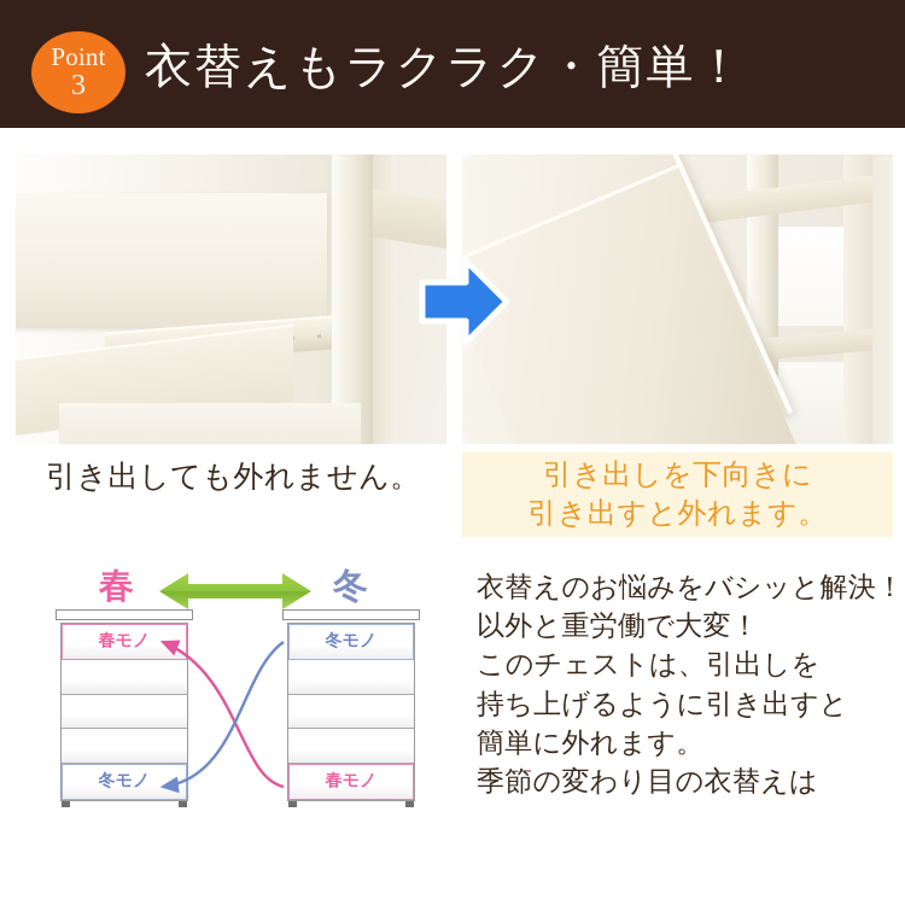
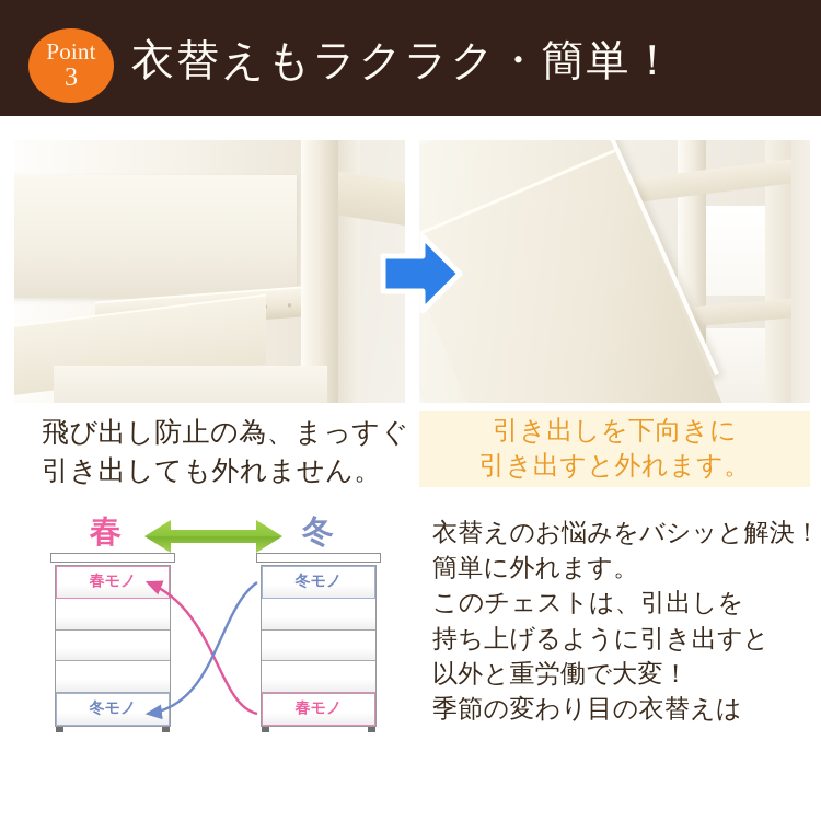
  Point
  3
  衣替えもラクラク・簡単！
+ 飛び出し防止の為、まっすぐ
  引き出しても外れません。
  引き出しを下向きに
  引き出すと外れます。
  春
  冬
  春モノ
  冬モノ
  冬モノ
  春モノ
  衣替えのお悩みをバシッと解決！
- 以外と重労働で大変！
+ 簡単に外れます。
  このチェストは、引出しを
  持ち上げるように引き出すと
- 簡単に外れます。
+ 以外と重労働で大変！
  季節の変わり目の衣替えは
